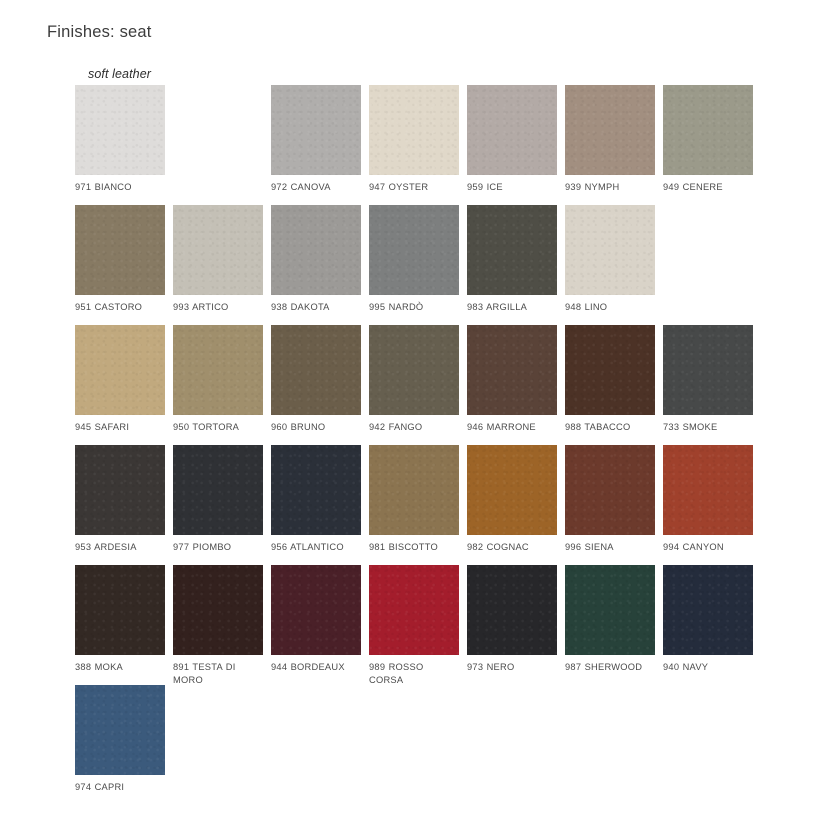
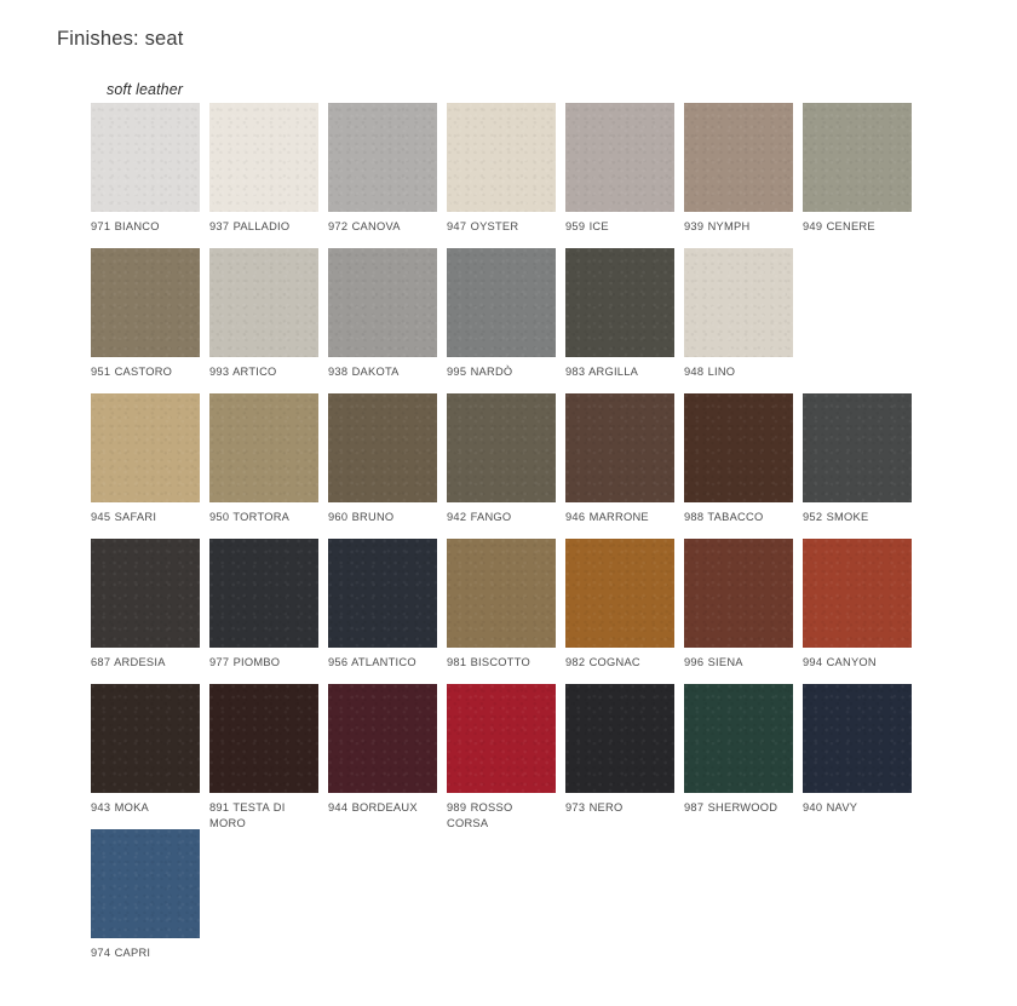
  Finishes: seat
  soft leather
  971 BIANCO
+ 937 PALLADIO
  972 CANOVA
  947 OYSTER
  959 ICE
  939 NYMPH
  949 CENERE
  951 CASTORO
  993 ARTICO
  938 DAKOTA
  995 NARDÒ
  983 ARGILLA
  948 LINO
  945 SAFARI
  950 TORTORA
  960 BRUNO
  942 FANGO
  946 MARRONE
  988 TABACCO
- 733 SMOKE
+ 952 SMOKE
- 953 ARDESIA
+ 687 ARDESIA
  977 PIOMBO
  956 ATLANTICO
  981 BISCOTTO
  982 COGNAC
  996 SIENA
  994 CANYON
- 388 MOKA
+ 943 MOKA
  891 TESTA DI MORO
  944 BORDEAUX
  989 ROSSO CORSA
  973 NERO
  987 SHERWOOD
  940 NAVY
  974 CAPRI
